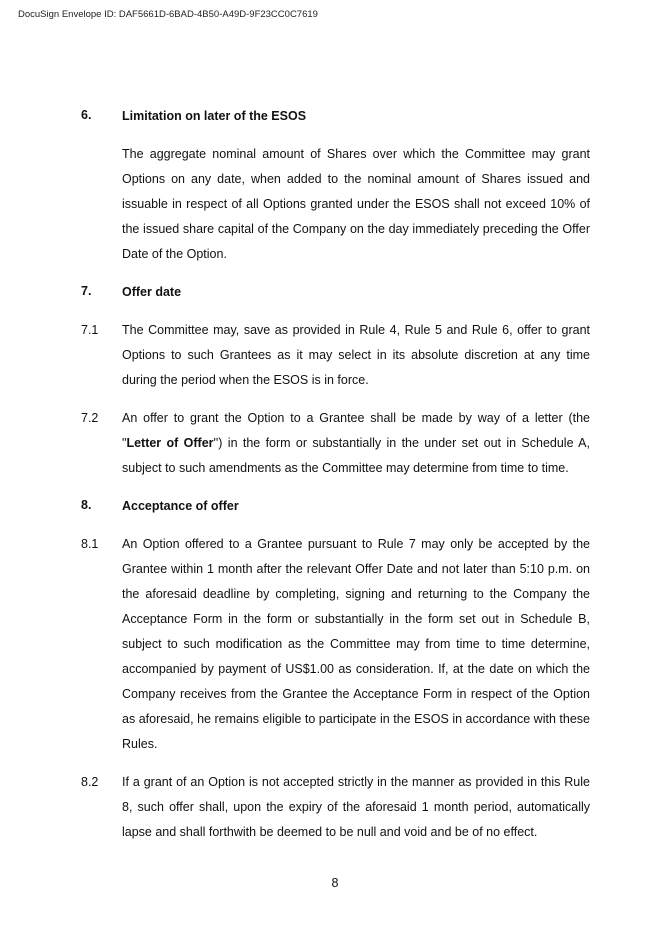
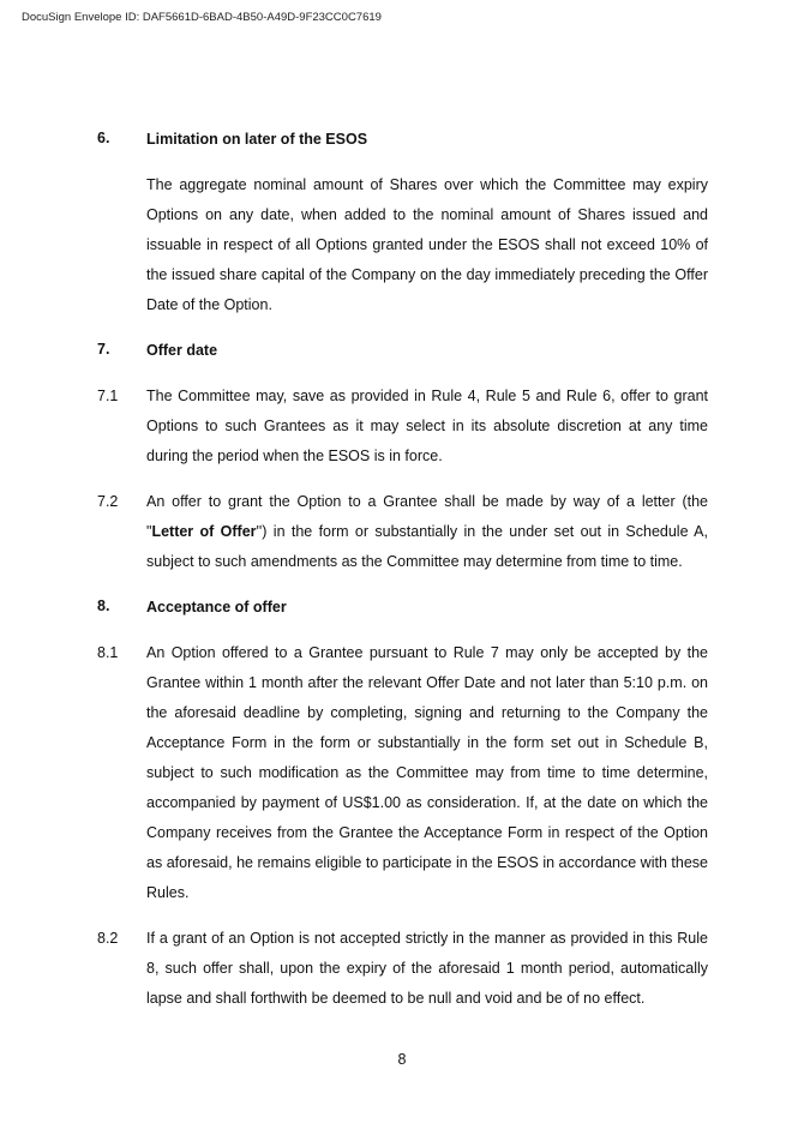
  DocuSign Envelope ID: DAF5661D-6BAD-4B50-A49D-9F23CC0C7619
  6.
  Limitation on later of the ESOS
- The aggregate nominal amount of Shares over which the Committee may grant Options on any date, when added to the nominal amount of Shares issued and issuable in respect of all Options granted under the ESOS shall not exceed 10% of the issued share capital of the Company on the day immediately preceding the Offer Date of the Option.
+ The aggregate nominal amount of Shares over which the Committee may expiry Options on any date, when added to the nominal amount of Shares issued and issuable in respect of all Options granted under the ESOS shall not exceed 10% of the issued share capital of the Company on the day immediately preceding the Offer Date of the Option.
  7.
  Offer date
  7.1
  The Committee may, save as provided in Rule 4, Rule 5 and Rule 6, offer to grant Options to such Grantees as it may select in its absolute discretion at any time during the period when the ESOS is in force.
  7.2
  An offer to grant the Option to a Grantee shall be made by way of a letter (the "Letter of Offer'') in the form or substantially in the under set out in Schedule A, subject to such amendments as the Committee may determine from time to time.
  8.
  Acceptance of offer
  8.1
  An Option offered to a Grantee pursuant to Rule 7 may only be accepted by the Grantee within 1 month after the relevant Offer Date and not later than 5:10 p.m. on the aforesaid deadline by completing, signing and returning to the Company the Acceptance Form in the form or substantially in the form set out in Schedule B, subject to such modification as the Committee may from time to time determine, accompanied by payment of US$1.00 as consideration. If, at the date on which the Company receives from the Grantee the Acceptance Form in respect of the Option as aforesaid, he remains eligible to participate in the ESOS in accordance with these Rules.
  8.2
  If a grant of an Option is not accepted strictly in the manner as provided in this Rule 8, such offer shall, upon the expiry of the aforesaid 1 month period, automatically lapse and shall forthwith be deemed to be null and void and be of no effect.
  8
